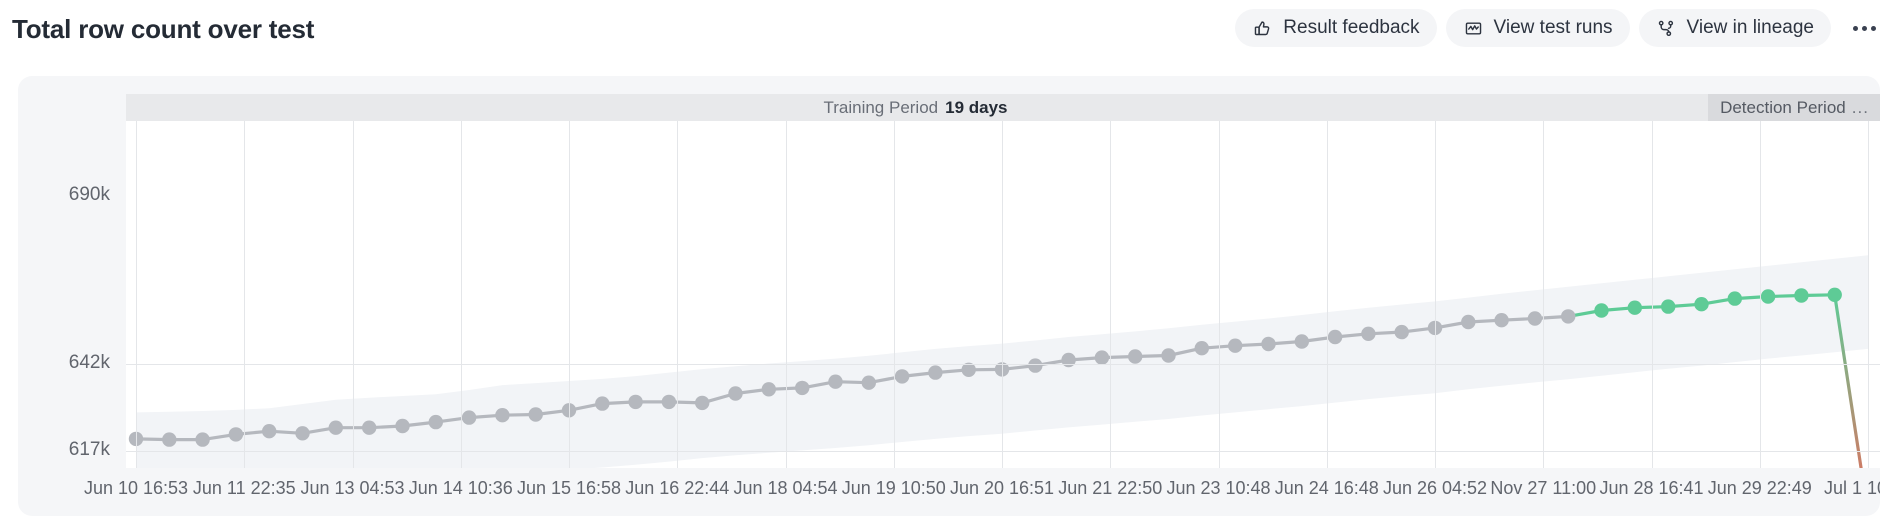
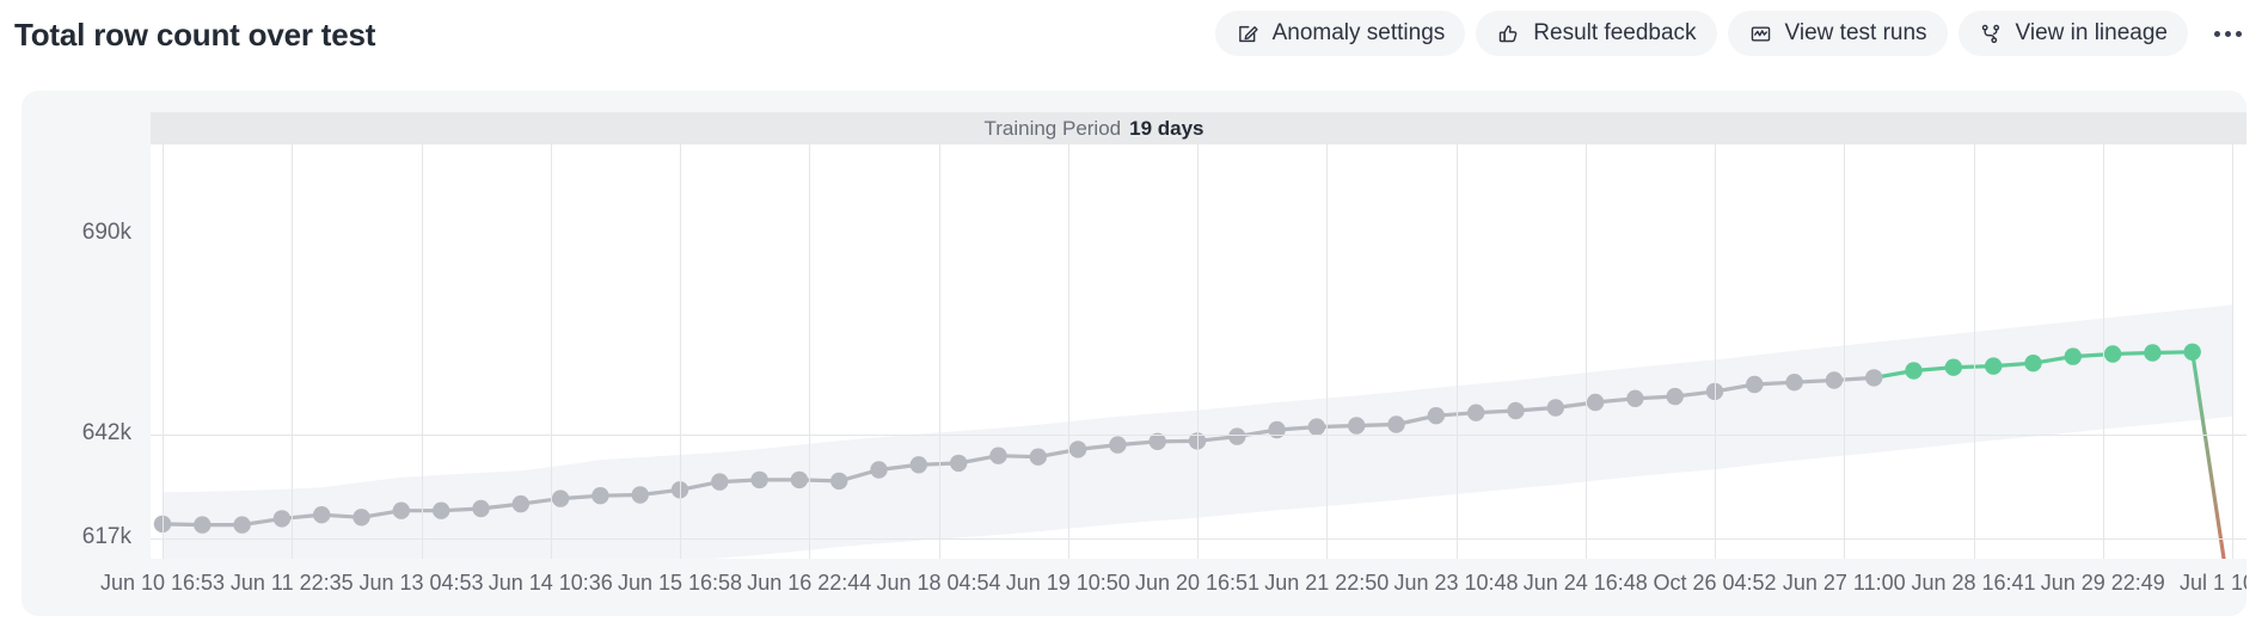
  Total row count over test
+ Anomaly settings
  Result feedback
  View test runs
  View in lineage
  690k
  642k
  617k
  Training Period
  19 days
- Detection Period
- ...
  Jun 10 16:53
  Jun 11 22:35
  Jun 13 04:53
  Jun 14 10:36
  Jun 15 16:58
  Jun 16 22:44
  Jun 18 04:54
  Jun 19 10:50
  Jun 20 16:51
  Jun 21 22:50
  Jun 23 10:48
  Jun 24 16:48
- Jun 26 04:52
+ Oct 26 04:52
- Nov 27 11:00
+ Jun 27 11:00
  Jun 28 16:41
  Jun 29 22:49
